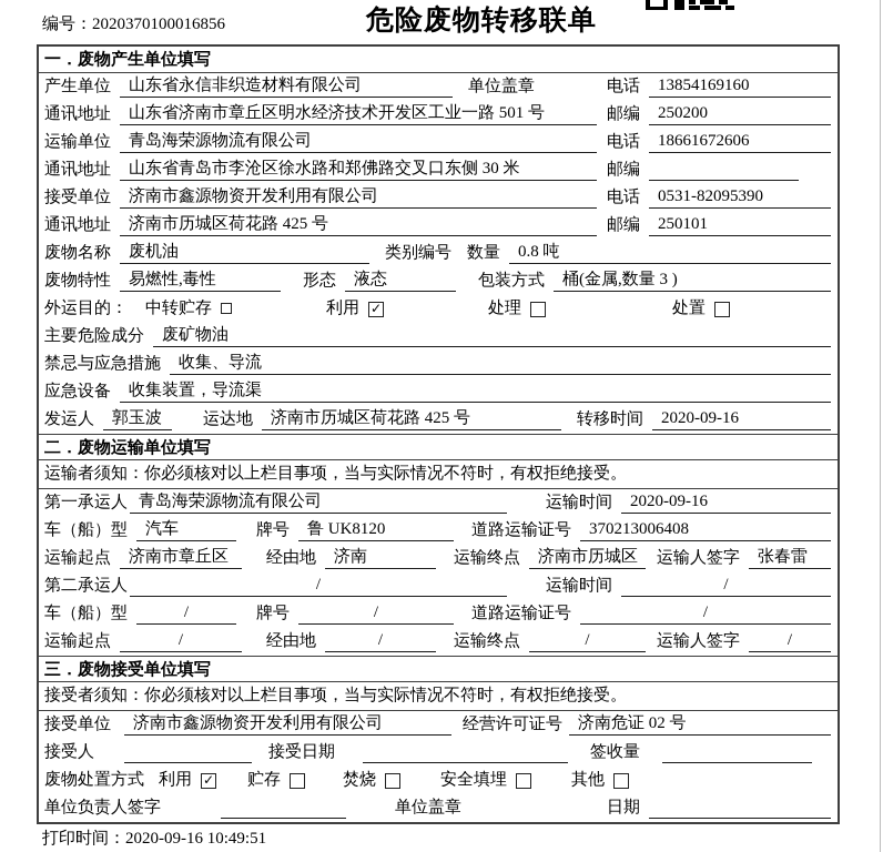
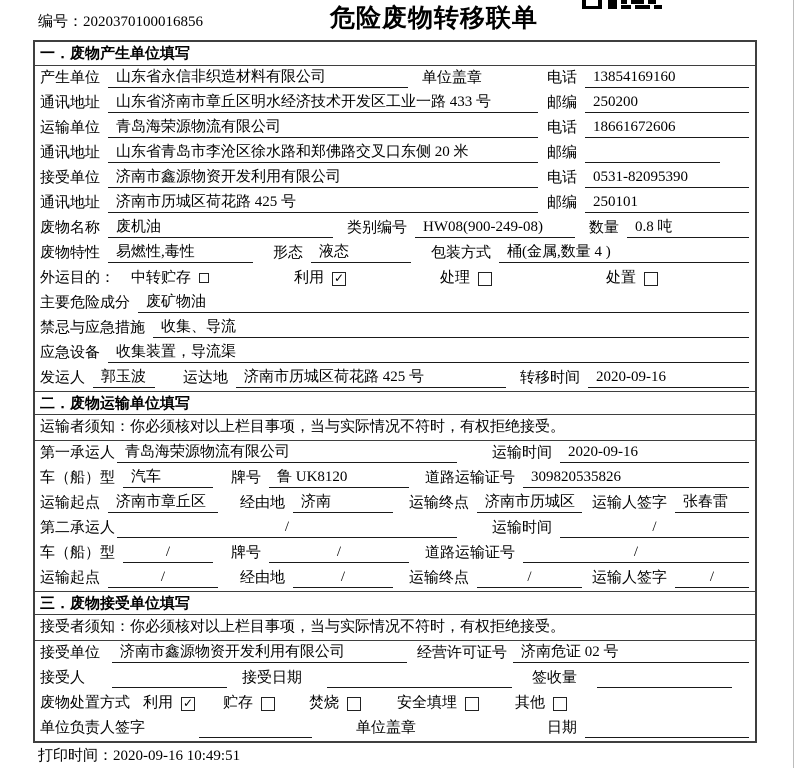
  编号：2020370100016856
  危险废物转移联单
  一．废物产生单位填写
  产生单位
  山东省永信非织造材料有限公司
  单位盖章
  电话
  13854169160
  通讯地址
- 山东省济南市章丘区明水经济技术开发区工业一路 501 号
+ 山东省济南市章丘区明水经济技术开发区工业一路 433 号
  邮编
  250200
  运输单位
  青岛海荣源物流有限公司
  电话
  18661672606
  通讯地址
- 山东省青岛市李沧区徐水路和郑佛路交叉口东侧 30 米
+ 山东省青岛市李沧区徐水路和郑佛路交叉口东侧 20 米
  邮编
  接受单位
  济南市鑫源物资开发利用有限公司
  电话
  0531-82095390
  通讯地址
  济南市历城区荷花路 425 号
  邮编
  250101
  废物名称
  废机油
  类别编号
+ HW08(900-249-08)
  数量
  0.8 吨
  废物特性
  易燃性,毒性
  形态
  液态
  包装方式
- 桶(金属,数量 3 )
+ 桶(金属,数量 4 )
  外运目的：
  中转贮存
  利用
  ✓
  处理
  处置
  主要危险成分
  废矿物油
  禁忌与应急措施
  收集、导流
  应急设备
  收集装置，导流渠
  发运人
  郭玉波
  运达地
  济南市历城区荷花路 425 号
  转移时间
  2020-09-16
  二．废物运输单位填写
  运输者须知：你必须核对以上栏目事项，当与实际情况不符时，有权拒绝接受。
  第一承运人
  青岛海荣源物流有限公司
  运输时间
  2020-09-16
  车（船）型
  汽车
  牌号
  鲁 UK8120
  道路运输证号
- 370213006408
+ 309820535826
  运输起点
  济南市章丘区
  经由地
  济南
  运输终点
  济南市历城区
  运输人签字
  张春雷
  第二承运人
  /
  运输时间
  /
  车（船）型
  /
  牌号
  /
  道路运输证号
  /
  运输起点
  /
  经由地
  /
  运输终点
  /
  运输人签字
  /
  三．废物接受单位填写
  接受者须知：你必须核对以上栏目事项，当与实际情况不符时，有权拒绝接受。
  接受单位
  济南市鑫源物资开发利用有限公司
  经营许可证号
  济南危证 02 号
  接受人
  接受日期
  签收量
  废物处置方式
  利用
  ✓
  贮存
  焚烧
  安全填埋
  其他
  单位负责人签字
  单位盖章
  日期
  打印时间：2020-09-16 10:49:51
